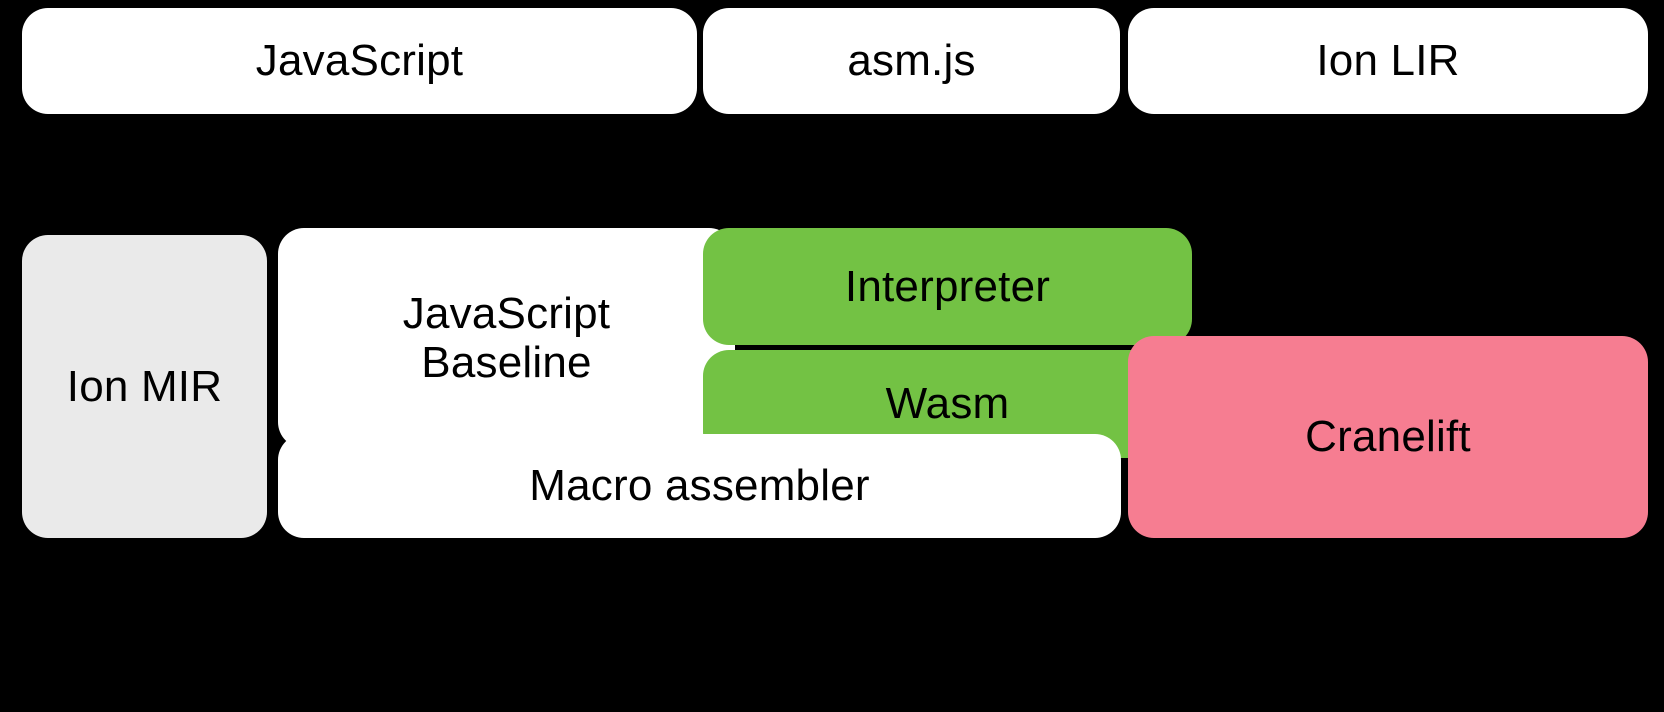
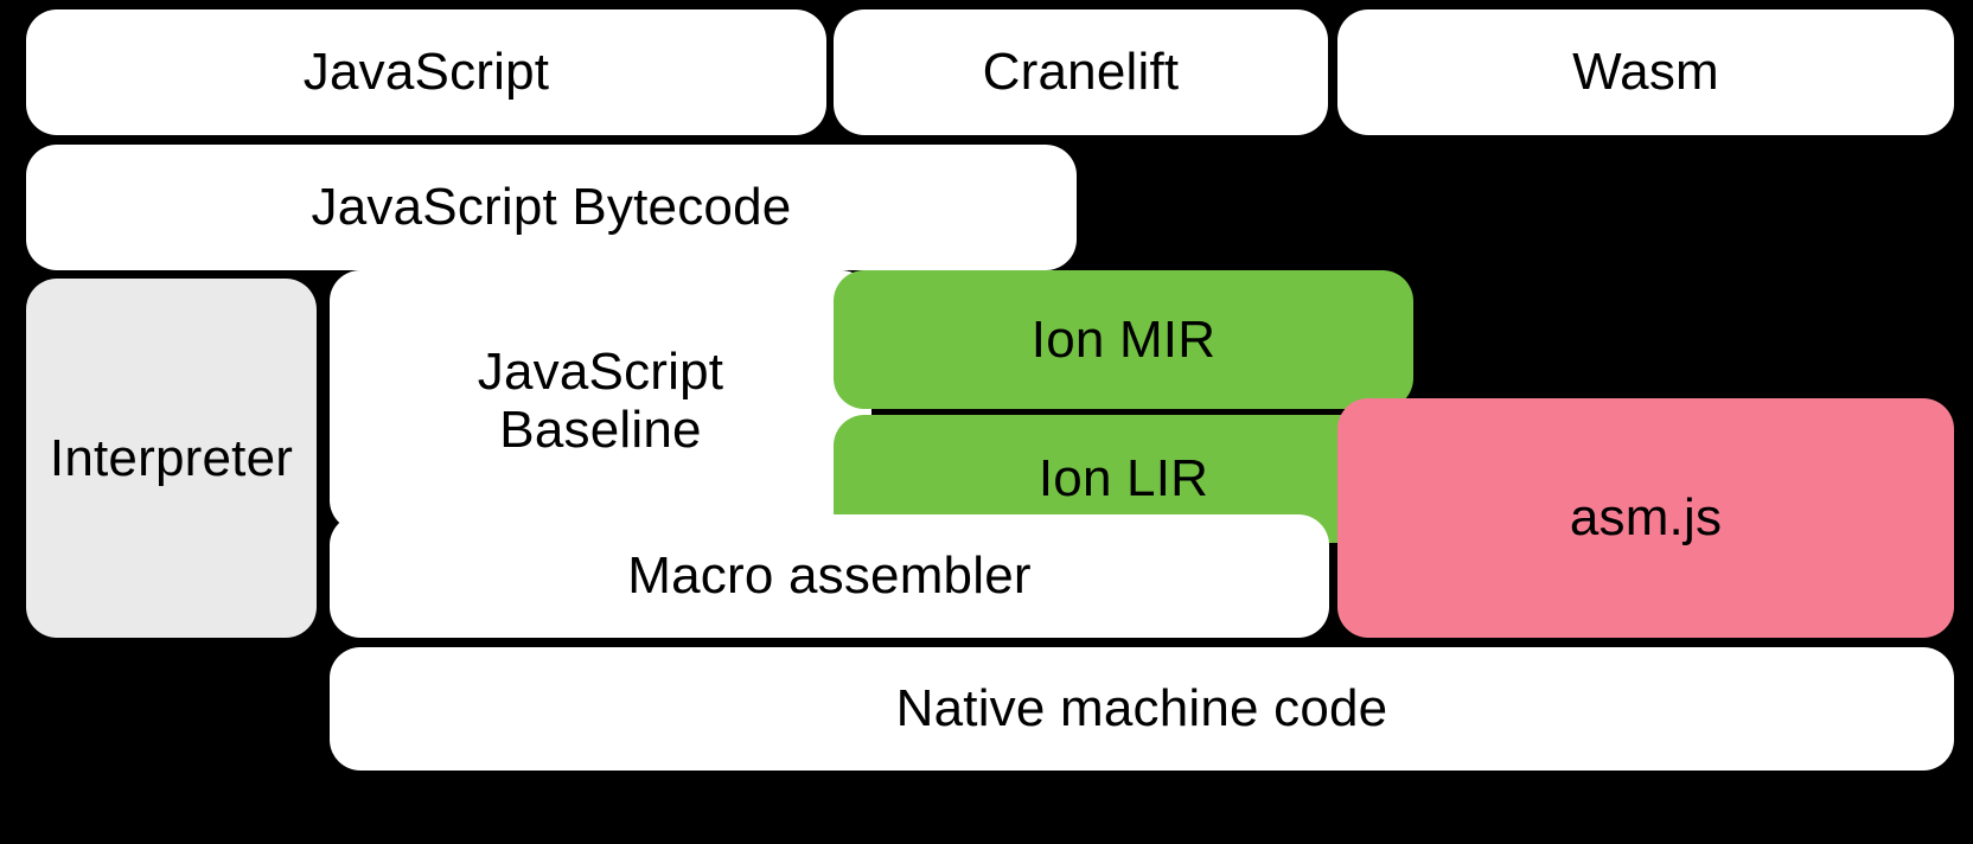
  JavaScript
- asm.js
+ Cranelift
- Ion LIR
+ Wasm
+ JavaScript Bytecode
- Ion MIR
+ Interpreter
  JavaScript
  Baseline
- Interpreter
+ Ion MIR
- Wasm
+ Ion LIR
  Macro assembler
- Cranelift
+ asm.js
+ Native machine code
